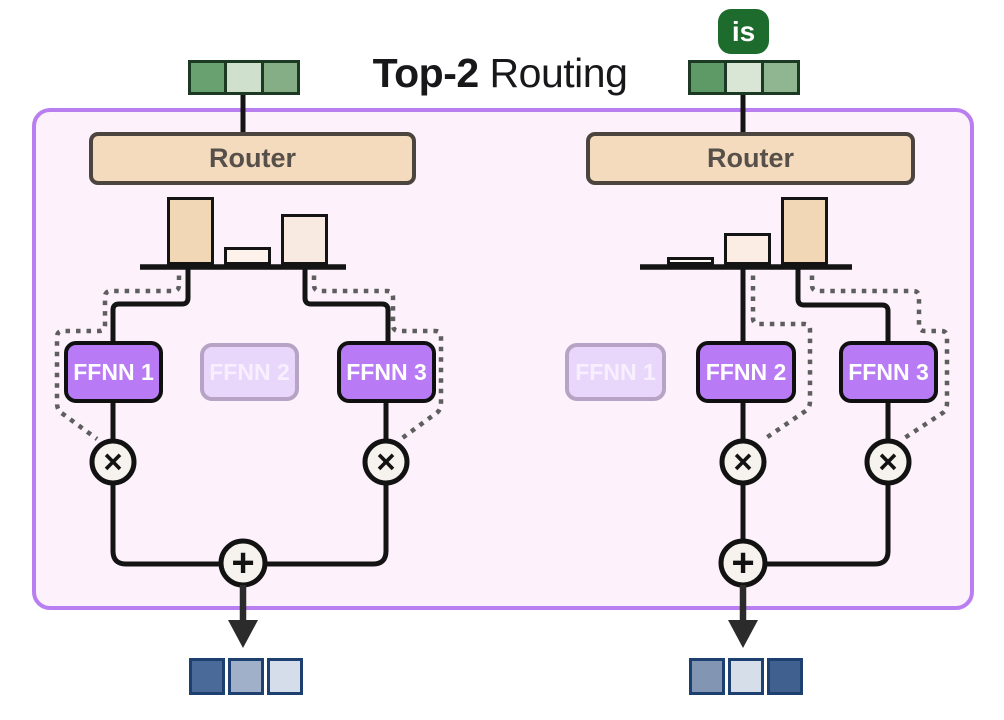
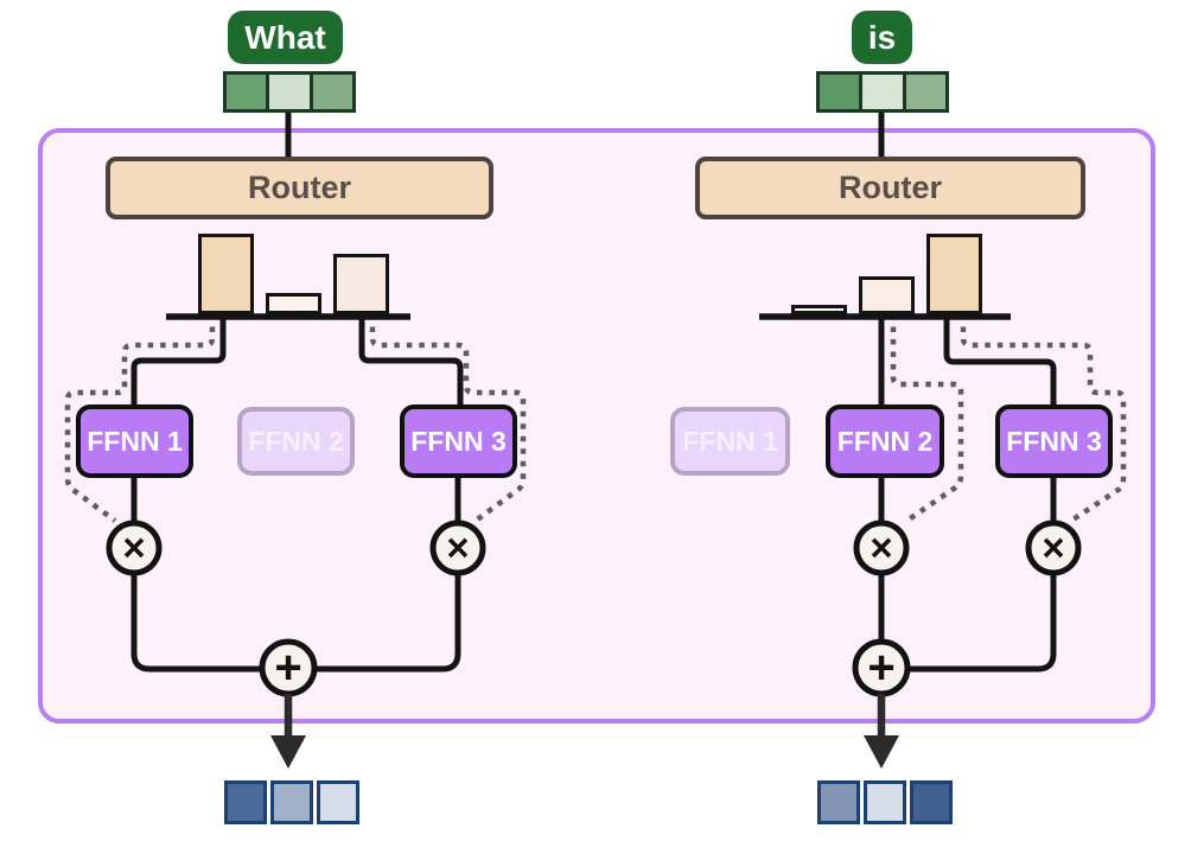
  ×
  ×
  ×
  ×
  +
  +
+ What
  is
- Top-2 Routing
  Router
  Router
  FFNN 1
  FFNN 2
  FFNN 3
  FFNN 1
  FFNN 2
  FFNN 3
